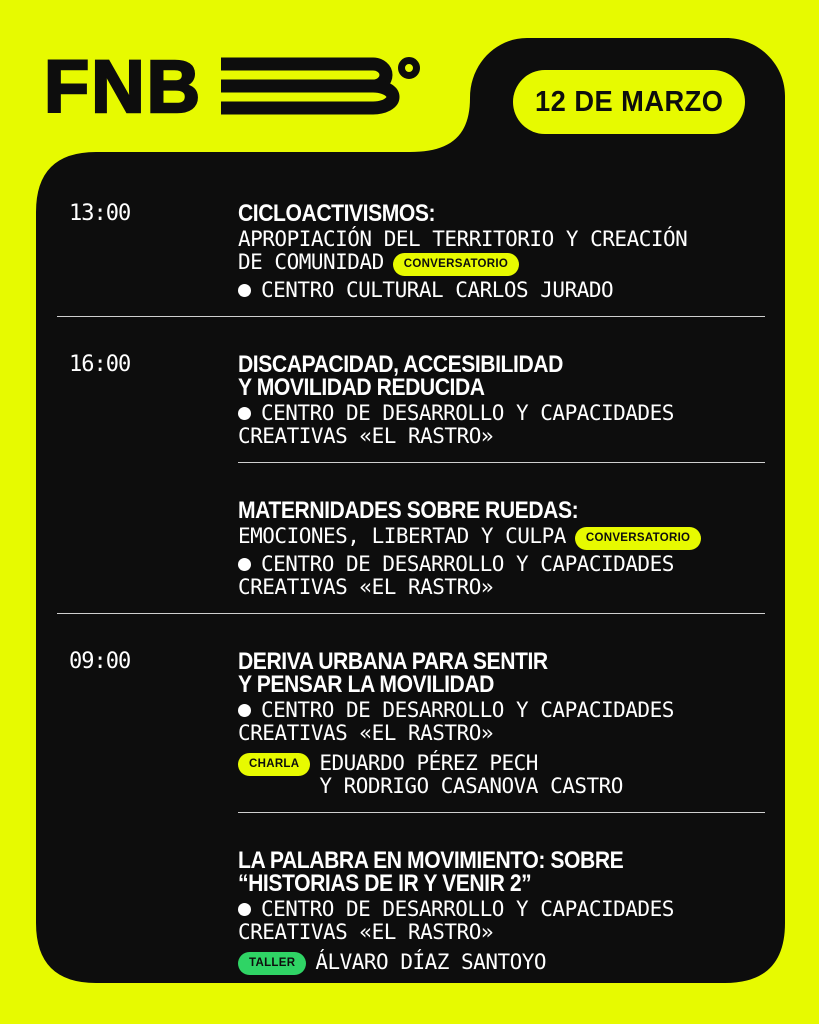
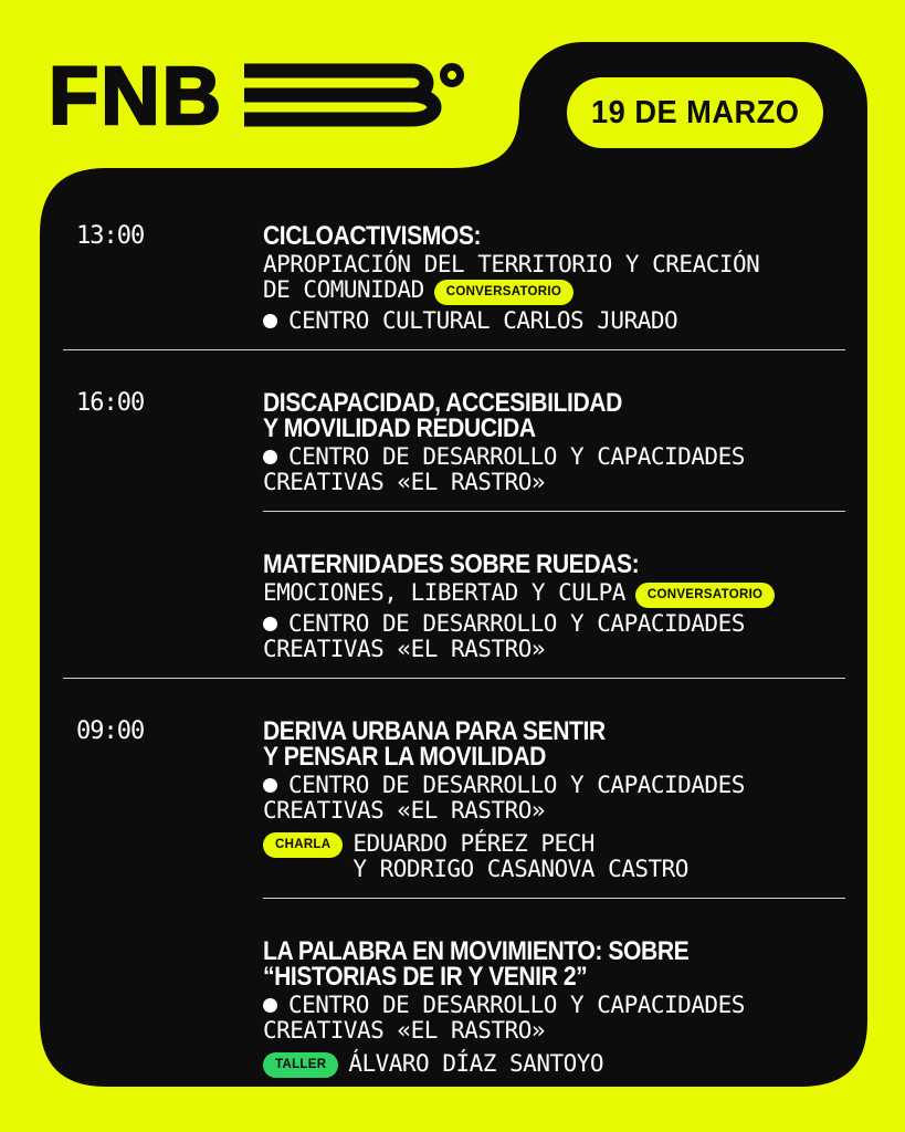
  FNB
- 12 DE MARZO
+ 19 DE MARZO
  13:00
  CICLOACTIVISMOS:
  APROPIACIÓN DEL TERRITORIO Y CREACIÓN
  DE COMUNIDAD CONVERSATORIO
  CENTRO CULTURAL CARLOS JURADO
  16:00
  DISCAPACIDAD, ACCESIBILIDAD
  Y MOVILIDAD REDUCIDA
  CENTRO DE DESARROLLO Y CAPACIDADES
  CREATIVAS «EL RASTRO»
  MATERNIDADES SOBRE RUEDAS:
  EMOCIONES, LIBERTAD Y CULPA CONVERSATORIO
  CENTRO DE DESARROLLO Y CAPACIDADES
  CREATIVAS «EL RASTRO»
  09:00
  DERIVA URBANA PARA SENTIR
  Y PENSAR LA MOVILIDAD
  CENTRO DE DESARROLLO Y CAPACIDADES
  CREATIVAS «EL RASTRO»
  CHARLA
  EDUARDO PÉREZ PECH
  Y RODRIGO CASANOVA CASTRO
  LA PALABRA EN MOVIMIENTO: SOBRE
  “HISTORIAS DE IR Y VENIR 2”
  CENTRO DE DESARROLLO Y CAPACIDADES
  CREATIVAS «EL RASTRO»
  TALLER
  ÁLVARO DÍAZ SANTOYO
